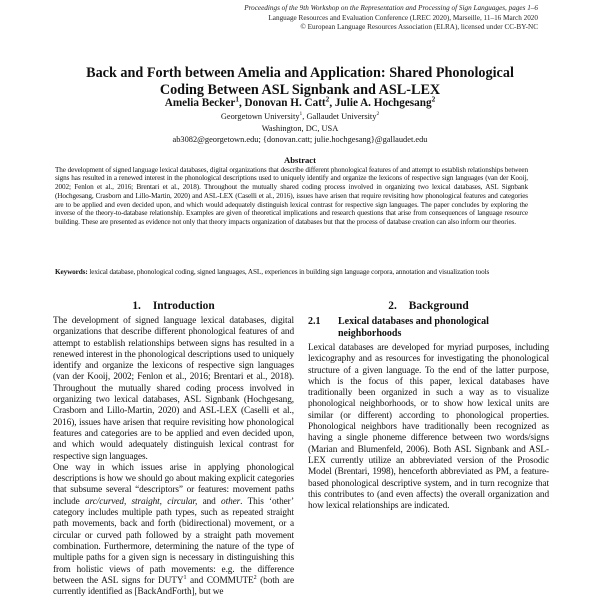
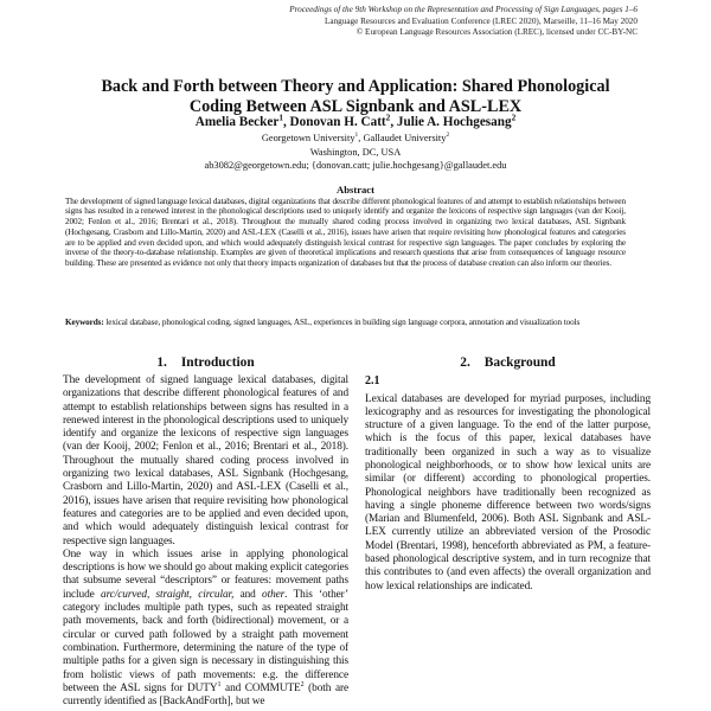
  Proceedings of the 9th Workshop on the Representation and Processing of Sign Languages, pages 1–6
- Language Resources and Evaluation Conference (LREC 2020), Marseille, 11–16 March 2020
+ Language Resources and Evaluation Conference (LREC 2020), Marseille, 11–16 May 2020
- © European Language Resources Association (ELRA), licensed under CC-BY-NC
+ © European Language Resources Association (LREC), licensed under CC-BY-NC
- Back and Forth between Amelia and Application: Shared Phonological
+ Back and Forth between Theory and Application: Shared Phonological
  Coding Between ASL Signbank and ASL-LEX
  Amelia Becker1, Donovan H. Catt2, Julie A. Hochgesang2
  Georgetown University , Gallaudet University
  Washington, DC, USA
  ab3082@georgetown.edu; {donovan.catt; julie.hochgesang}@gallaudet.edu
  Abstract
  The development of signed language lexical databases, digital organizations that describe different phonological features of and attempt to establish relationships between signs has resulted in a renewed interest in the phonological descriptions used to uniquely identify and organize the lexicons of respective sign languages (van der Kooij, 2002; Fenlon et al., 2016; Brentari et al., 2018). Throughout the mutually shared coding process involved in organizing two lexical databases, ASL Signbank (Hochgesang, Crasborn and Lillo-Martin, 2020) and ASL-LEX (Caselli et al., 2016), issues have arisen that require revisiting how phonological features and categories are to be applied and even decided upon, and which would adequately distinguish lexical contrast for respective sign languages. The paper concludes by exploring the inverse of the theory-to-database relationship. Examples are given of theoretical implications and research questions that arise from consequences of language resource building. These are presented as evidence not only that theory impacts organization of databases but that the process of database creation can also inform our theories.
  Keywords: lexical database, phonological coding, signed languages, ASL, experiences in building sign language corpora, annotation and visualization tools
  1. Introduction
  The development of signed language lexical databases, digital organizations that describe different phonological features of and attempt to establish relationships between signs has resulted in a renewed interest in the phonological descriptions used to uniquely identify and organize the lexicons of respective sign languages (van der Kooij, 2002; Fenlon et al., 2016; Brentari et al., 2018). Throughout the mutually shared coding process involved in organizing two lexical databases, ASL Signbank (Hochgesang, Crasborn and Lillo-Martin, 2020) and ASL-LEX (Caselli et al., 2016), issues have arisen that require revisiting how phonological features and categories are to be applied and even decided upon, and which would adequately distinguish lexical contrast for respective sign languages.
  One way in which issues arise in applying phonological descriptions is how we should go about making explicit categories that subsume several “descriptors” or features: movement paths include arc/curved, straight, circular, and other. This ‘other’ category includes multiple path types, such as repeated straight path movements, back and forth (bidirectional) movement, or a circular or curved path followed by a straight path movement combination. Furthermore, determining the nature of the type of multiple paths for a given sign is necessary in distinguishing this from holistic views of path movements: e.g. the difference between the ASL signs for DUTY and COMMUTE (both are currently identified as [BackAndForth], but we
  2. Background
  2.1
- Lexical databases and phonological neighborhoods
  Lexical databases are developed for myriad purposes, including lexicography and as resources for investigating the phonological structure of a given language. To the end of the latter purpose, which is the focus of this paper, lexical databases have traditionally been organized in such a way as to visualize phonological neighborhoods, or to show how lexical units are similar (or different) according to phonological properties. Phonological neighbors have traditionally been recognized as having a single phoneme difference between two words/signs (Marian and Blumenfeld, 2006). Both ASL Signbank and ASL-LEX currently utilize an abbreviated version of the Prosodic Model (Brentari, 1998), henceforth abbreviated as PM, a feature-based phonological descriptive system, and in turn recognize that this contributes to (and even affects) the overall organization and how lexical relationships are indicated.
